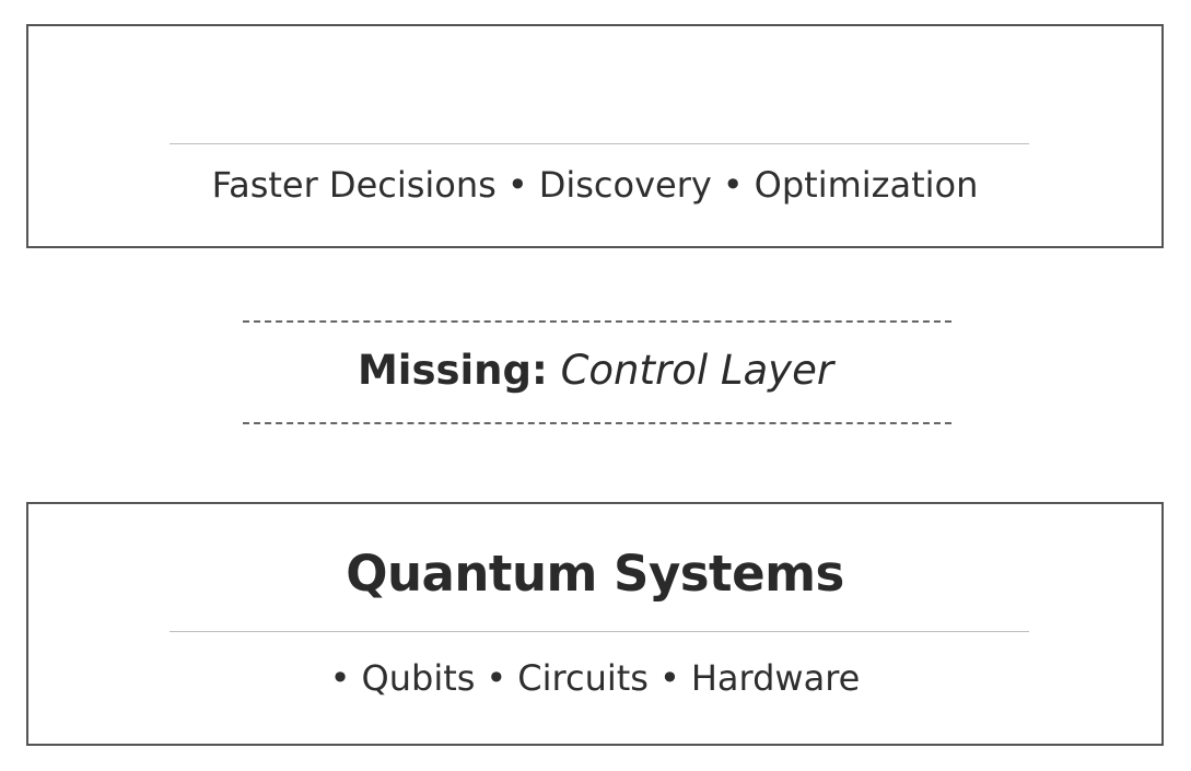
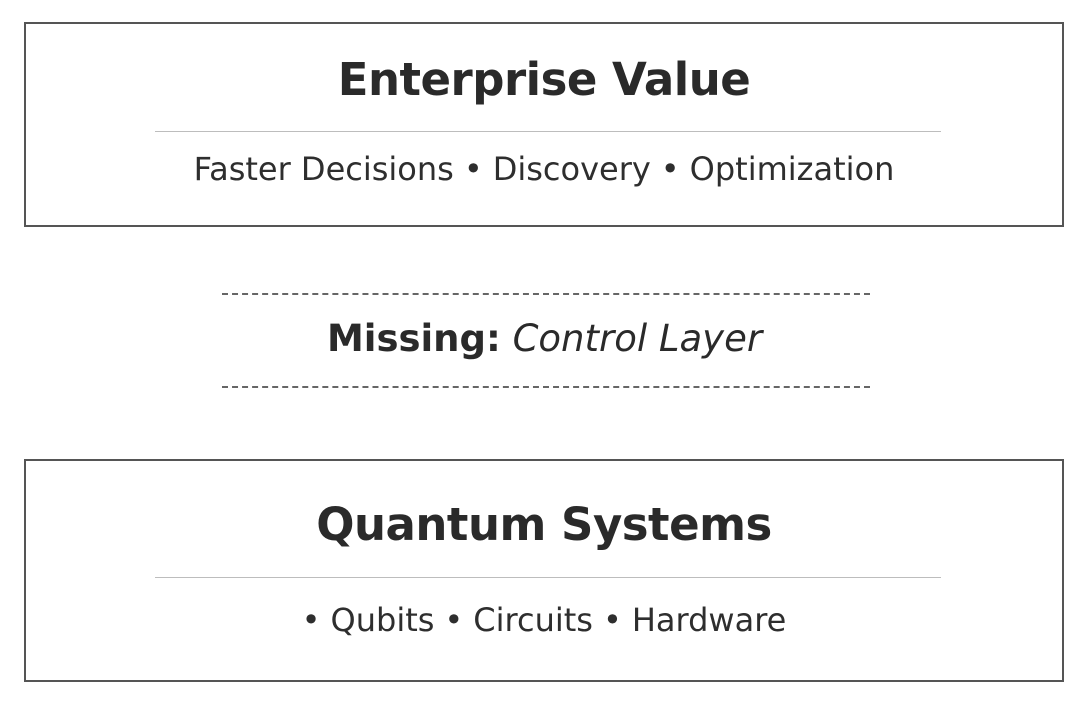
+ Enterprise Value
  Faster Decisions • Discovery • Optimization
  Missing: Control Layer
  Quantum Systems
  • Qubits • Circuits • Hardware
